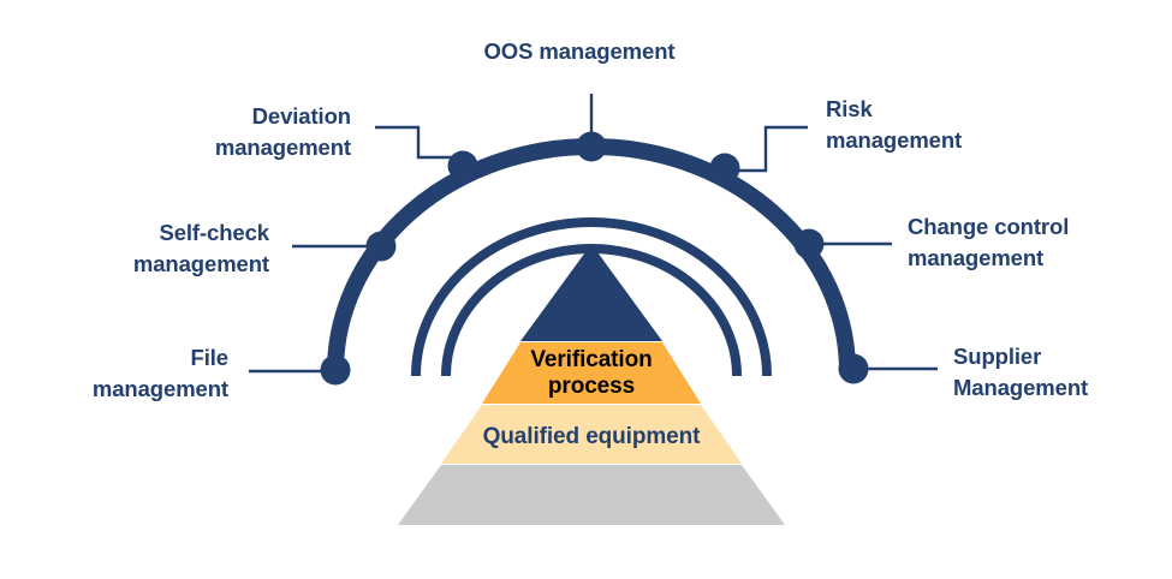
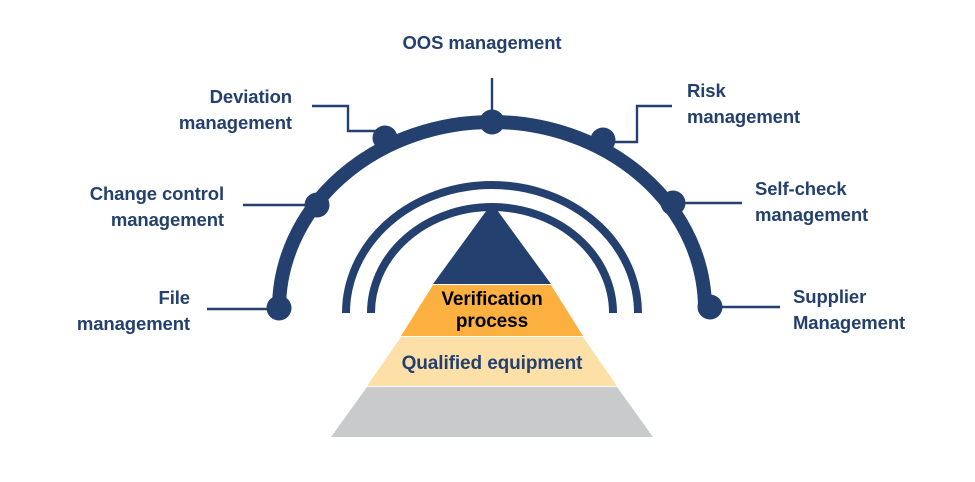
  Verification
  process
  Qualified equipment
  OOS management
  Deviation
  management
- Self-check
+ Change control
  management
  File
  management
  Risk
  management
- Change control
+ Self-check
  management
  Supplier
  Management
